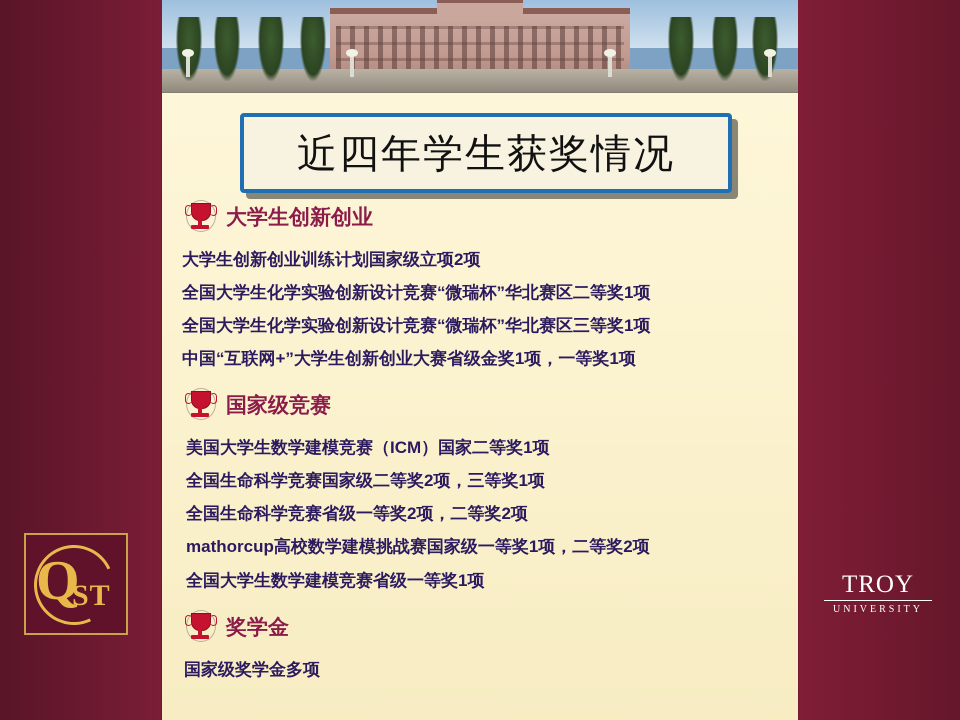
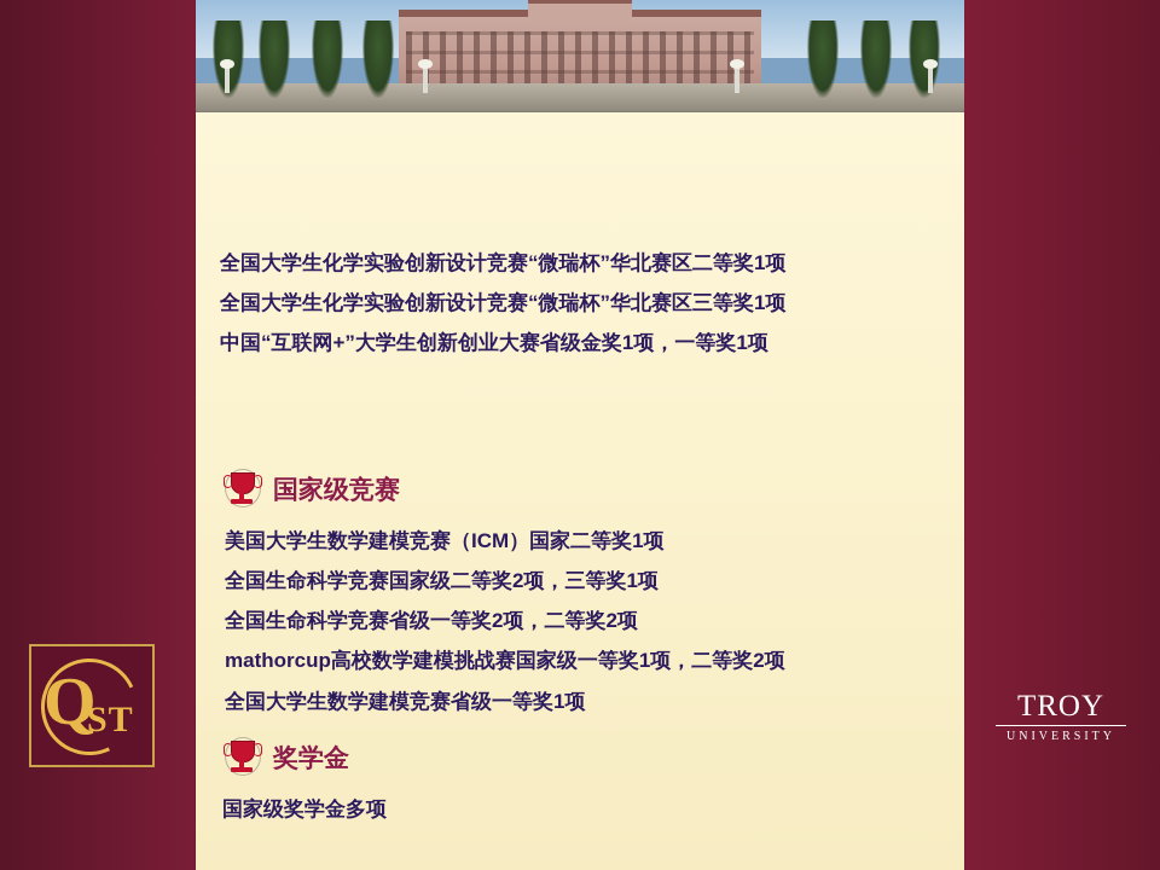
- 近四年学生获奖情况
- 大学生创新创业
- 大学生创新创业训练计划国家级立项2项
  全国大学生化学实验创新设计竞赛“微瑞杯”华北赛区二等奖1项
  全国大学生化学实验创新设计竞赛“微瑞杯”华北赛区三等奖1项
  中国“互联网+”大学生创新创业大赛省级金奖1项，一等奖1项
  国家级竞赛
  美国大学生数学建模竞赛（ICM）国家二等奖1项
  全国生命科学竞赛国家级二等奖2项，三等奖1项
  全国生命科学竞赛省级一等奖2项，二等奖2项
  mathorcup高校数学建模挑战赛国家级一等奖1项，二等奖2项
  全国大学生数学建模竞赛省级一等奖1项
  奖学金
  国家级奖学金多项
  Q
  ST
  TROY
  UNIVERSITY
